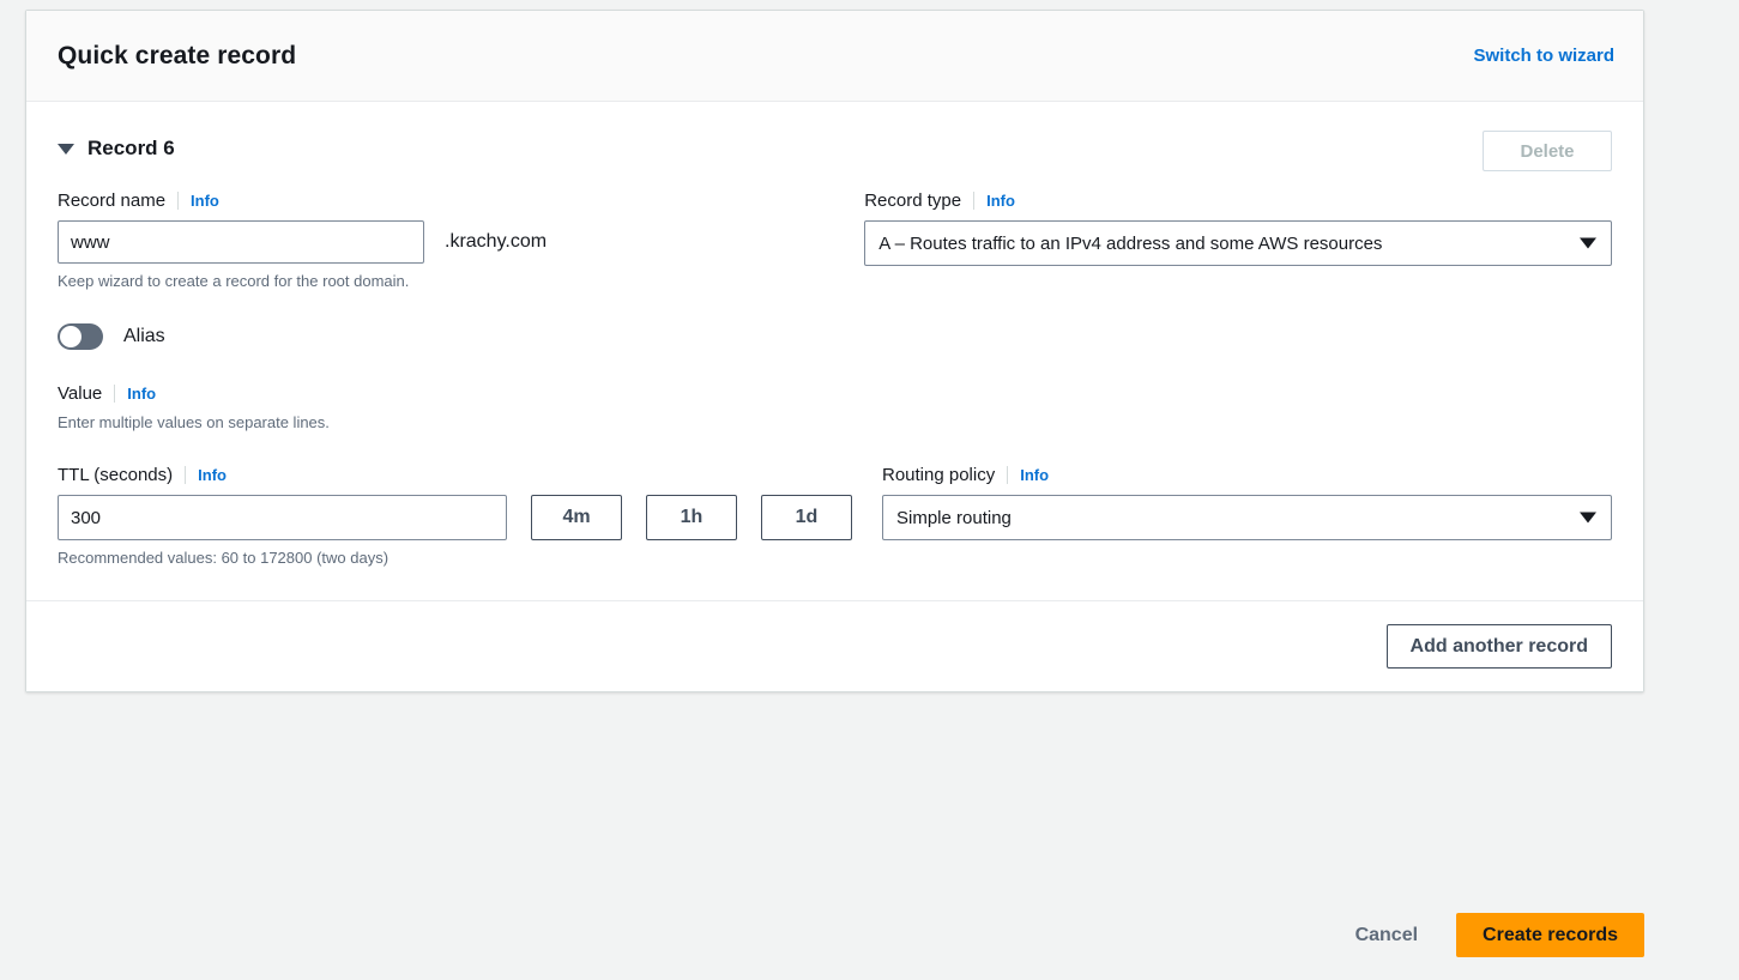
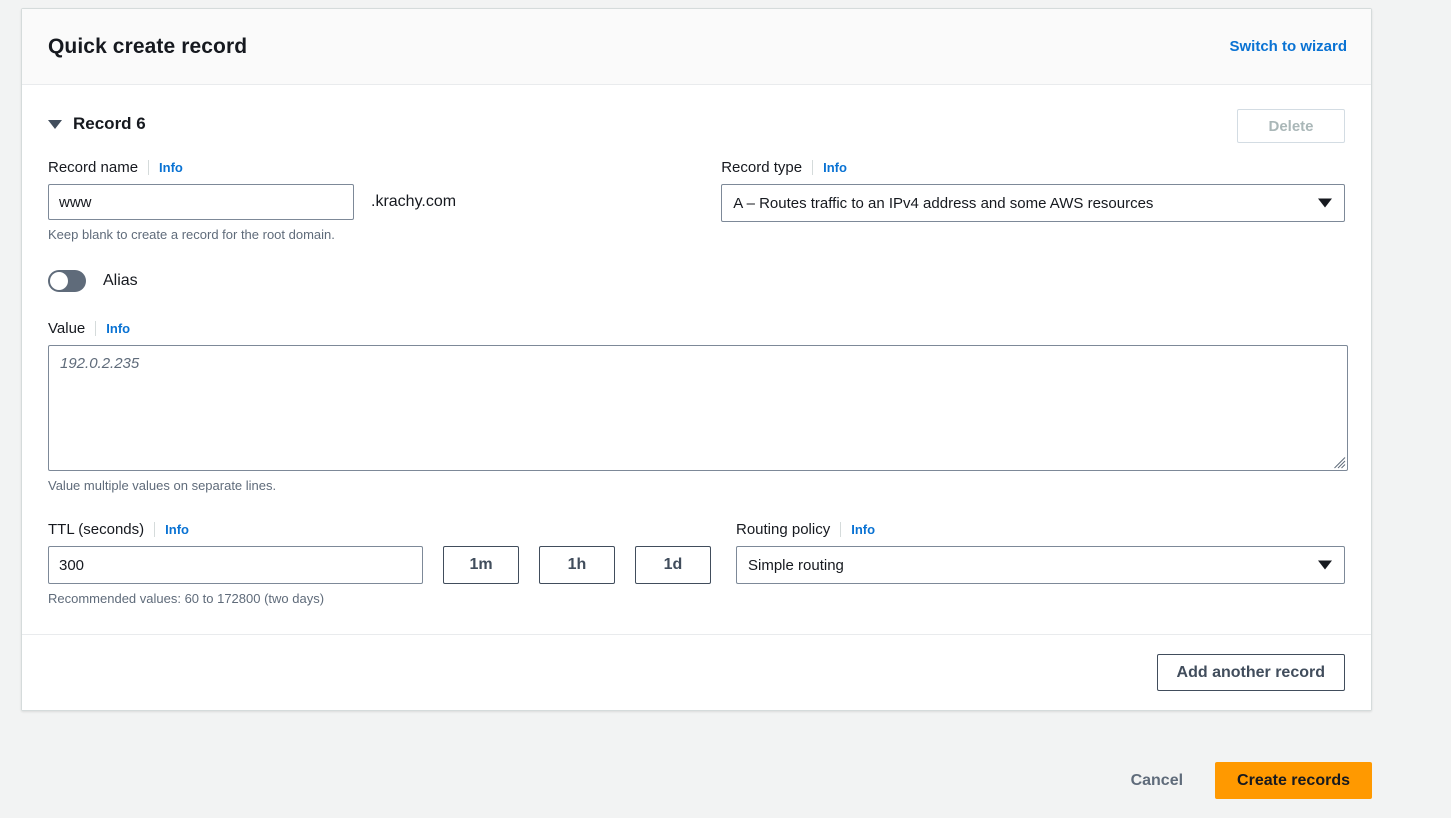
  Quick create record
  Switch to wizard
  Record 6
  Delete
  Record name
  Info
  www
  .krachy.com
- Keep wizard to create a record for the root domain.
+ Keep blank to create a record for the root domain.
  Record type
  Info
  A – Routes traffic to an IPv4 address and some AWS resources
  Alias
  Value
  Info
+ 192.0.2.235
- Enter multiple values on separate lines.
+ Value multiple values on separate lines.
  TTL (seconds)
  Info
  300
- 4m
+ 1m
  1h
  1d
  Recommended values: 60 to 172800 (two days)
  Routing policy
  Info
  Simple routing
  Add another record
  Cancel
  Create records
